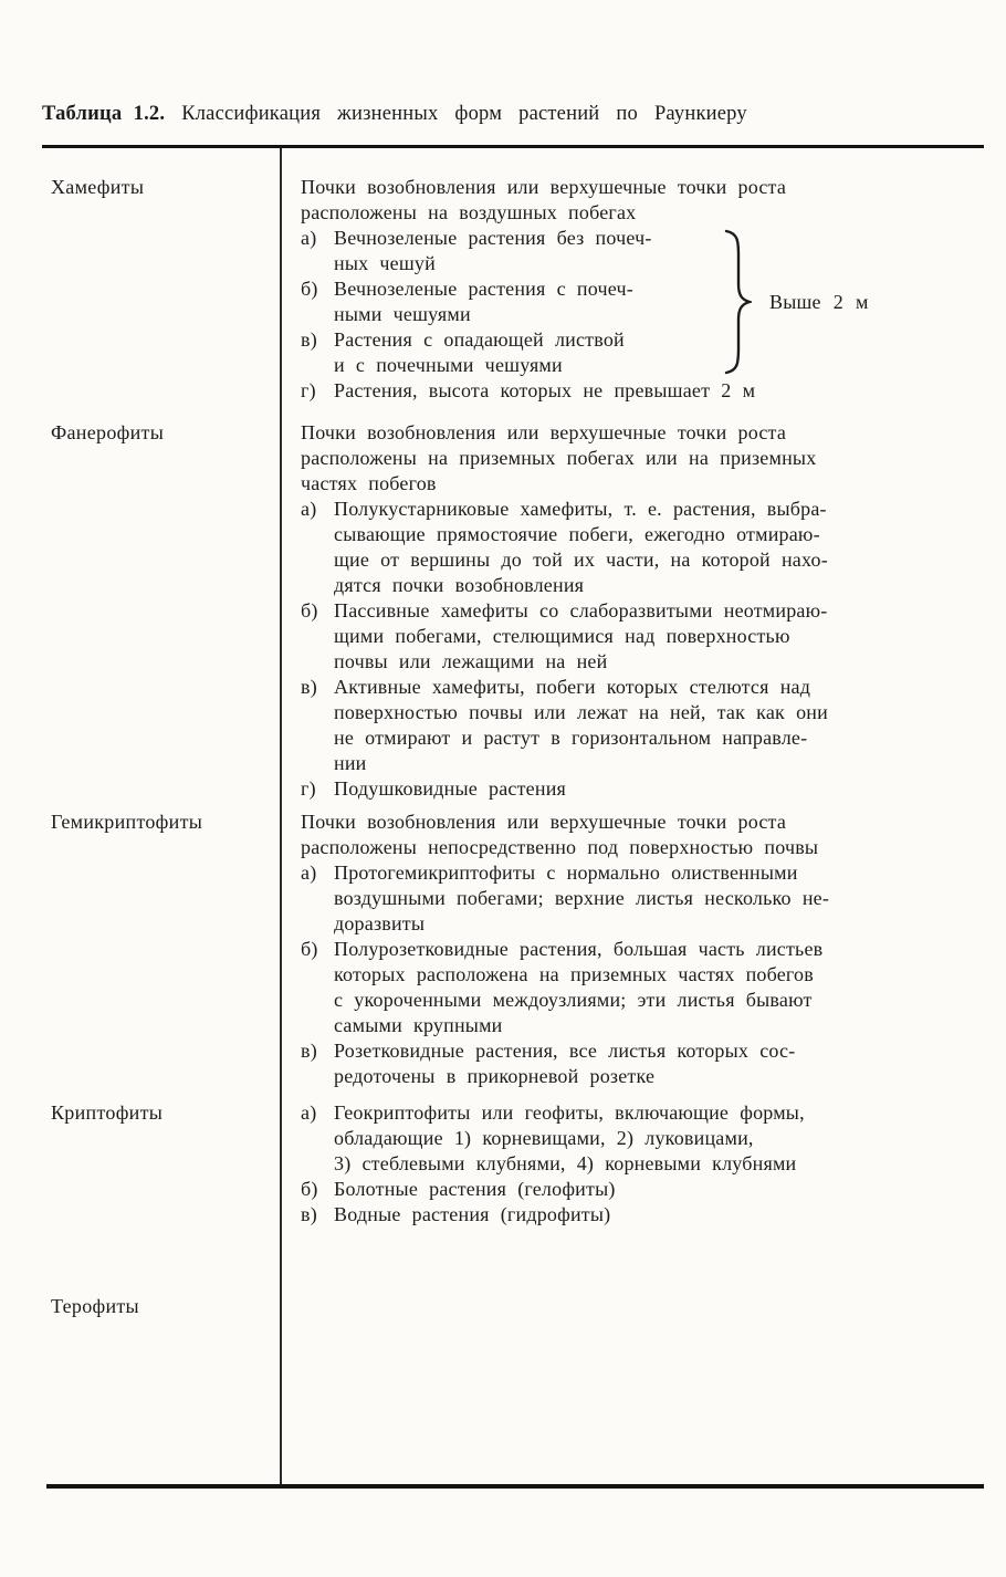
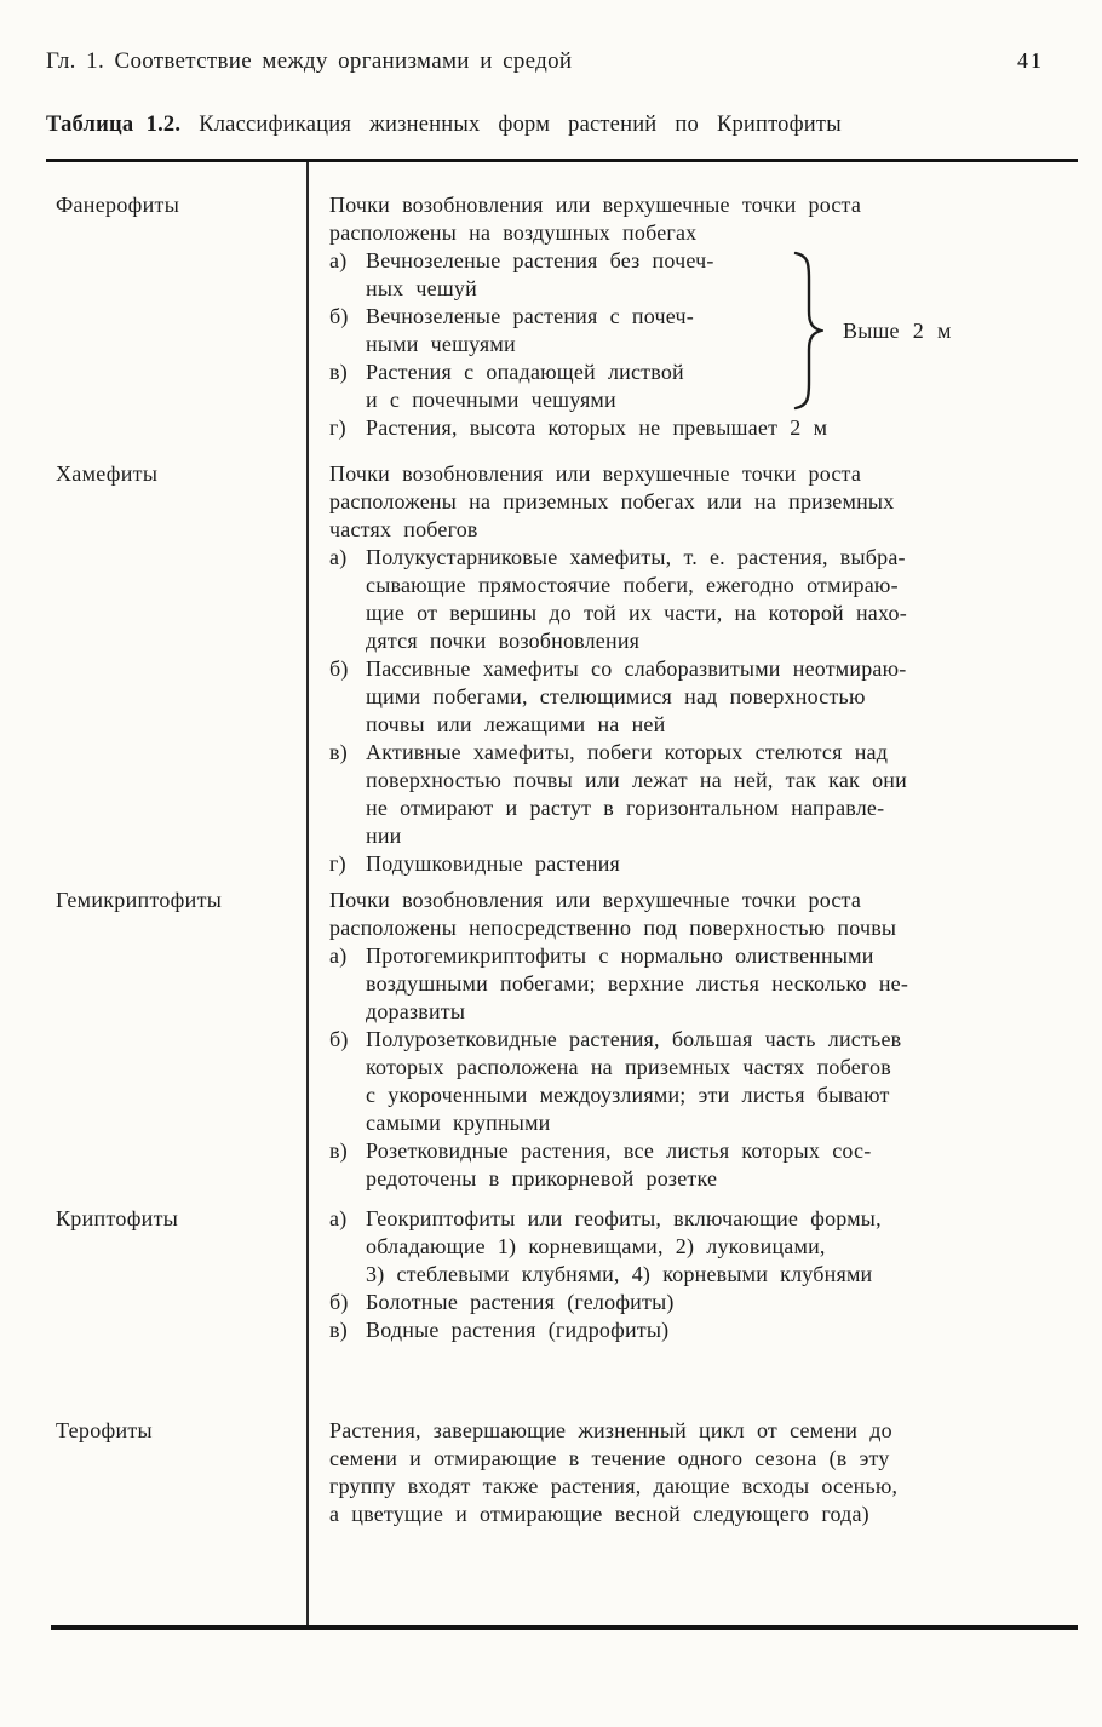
+ Гл. 1. Соответствие между организмами и средой
+ 41
- Таблица 1.2. Классификация жизненных форм растений по Раункиеру
+ Таблица 1.2. Классификация жизненных форм растений по Криптофиты
- Хамефиты
+ Фанерофиты
  Почки возобновления или верхушечные точки роста
  расположены на воздушных побегах
  а)
  Вечнозеленые растения без почеч-
  ных чешуй
  б)
  Вечнозеленые растения с почеч-
  ными чешуями
  в)
  Растения с опадающей листвой
  и с почечными чешуями
  Выше 2 м
  г)
  Растения, высота которых не превышает 2 м
- Фанерофиты
+ Хамефиты
  Почки возобновления или верхушечные точки роста
  расположены на приземных побегах или на приземных
  частях побегов
  а)
  Полукустарниковые хамефиты, т. е. растения, выбра-
  сывающие прямостоячие побеги, ежегодно отмираю-
  щие от вершины до той их части, на которой нахо-
  дятся почки возобновления
  б)
  Пассивные хамефиты со слаборазвитыми неотмираю-
  щими побегами, стелющимися над поверхностью
  почвы или лежащими на ней
  в)
  Активные хамефиты, побеги которых стелются над
  поверхностью почвы или лежат на ней, так как они
  не отмирают и растут в горизонтальном направле-
  нии
  г)
  Подушковидные растения
  Гемикриптофиты
  Почки возобновления или верхушечные точки роста
  расположены непосредственно под поверхностью почвы
  а)
  Протогемикриптофиты с нормально олиственными
  воздушными побегами; верхние листья несколько не-
  доразвиты
  б)
  Полурозетковидные растения, большая часть листьев
  которых расположена на приземных частях побегов
  с укороченными междоузлиями; эти листья бывают
  самыми крупными
  в)
  Розетковидные растения, все листья которых сос-
  редоточены в прикорневой розетке
  Криптофиты
  а)
  Геокриптофиты или геофиты, включающие формы,
  обладающие 1) корневищами, 2) луковицами,
  3) стеблевыми клубнями, 4) корневыми клубнями
  б)
  Болотные растения (гелофиты)
  в)
  Водные растения (гидрофиты)
  Терофиты
+ Растения, завершающие жизненный цикл от семени до
+ семени и отмирающие в течение одного сезона (в эту
+ группу входят также растения, дающие всходы осенью,
+ а цветущие и отмирающие весной следующего года)
